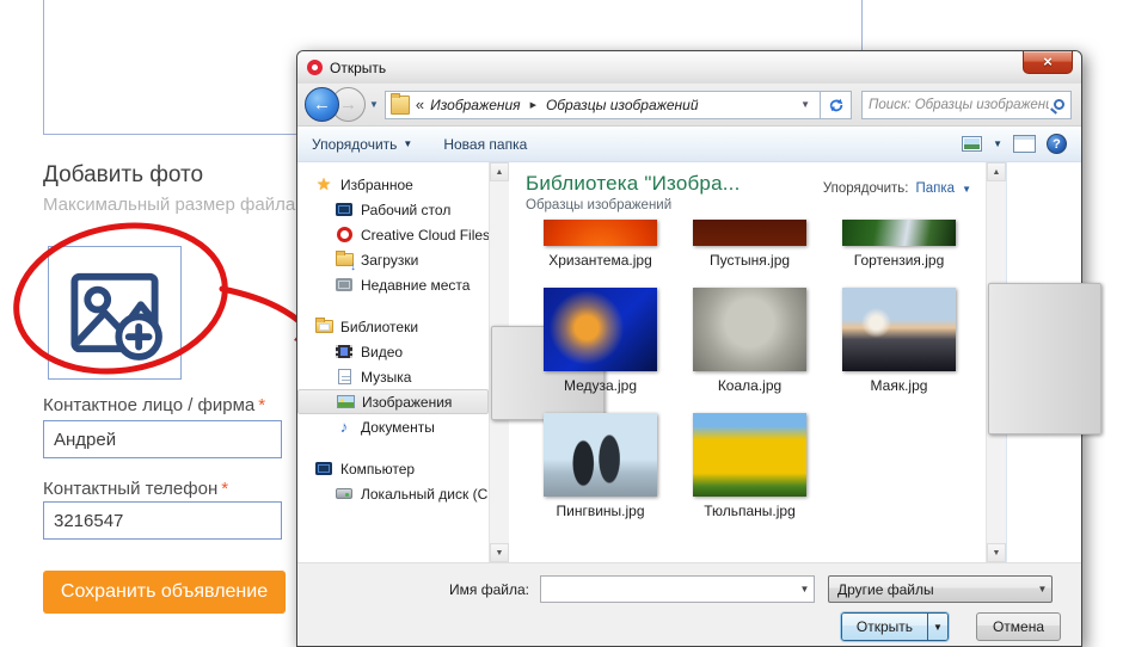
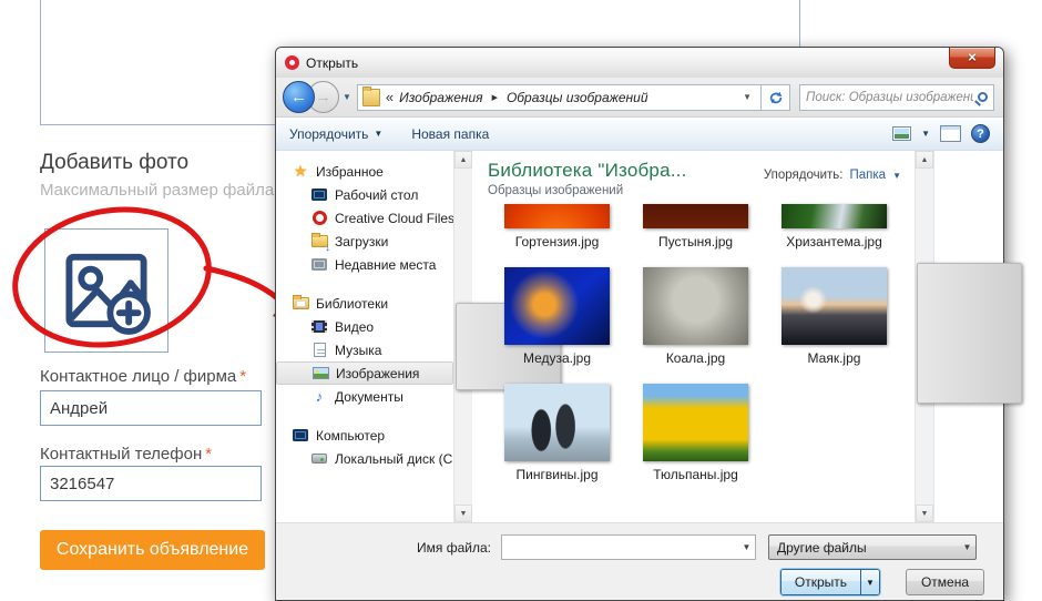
  Добавить фото
  Максимальный размер файла
  Контактное лицо / фирма *
  Андрей
  Контактный телефон *
  3216547
  Сохранить объявление
  Открыть
  ×
  ←
  →
  ▼
  «
  Изображения
  Образцы изображений
  ▼
  Поиск: Образцы изображен
  Упорядочить
  ▼
  Новая папка
  ▼
  ?
  ★
  Избранное
  Рабочий стол
  Creative Cloud Files
  ↓
  Загрузки
  Недавние места
  Библиотеки
  Видео
  Музыка
  Изображения
  ♪
  Документы
  Компьютер
  Локальный диск (C
  Библиотека "Изобра...
  Образцы изображений
  Упорядочить:
  Папка
  ▼
- Хризантема.jpg
+ Гортензия.jpg
  Пустыня.jpg
- Гортензия.jpg
+ Хризантема.jpg
  Медуза.jpg
  Коала.jpg
  Маяк.jpg
  Пингвины.jpg
  Тюльпаны.jpg
  Имя файла:
  ▼
  Другие файлы
  ▼
  Открыть
  ▼
  Отмена
